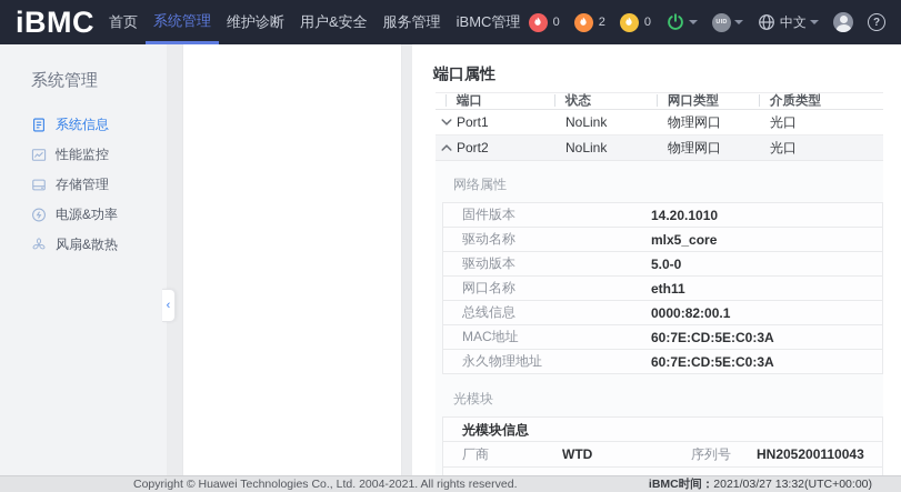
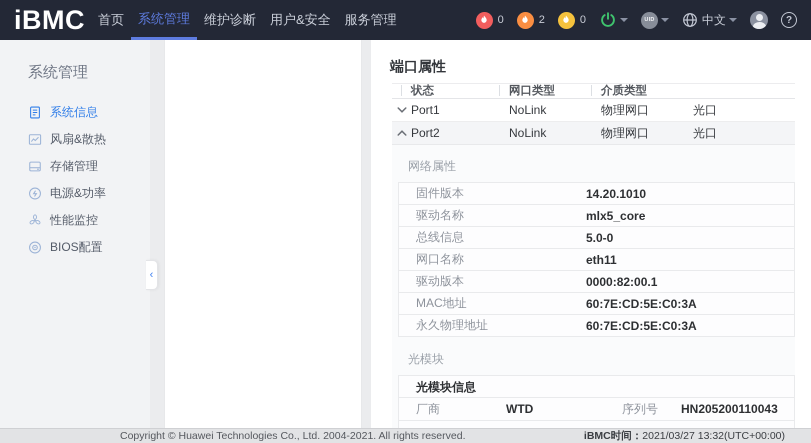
  iBMC
  首页
  系统管理
  维护诊断
  用户&安全
  服务管理
- iBMC管理
  0
  2
  0
  中文
  ?
  系统管理
  系统信息
- 性能监控
+ 风扇&散热
  存储管理
  电源&功率
- 风扇&散热
+ 性能监控
+ BIOS配置
  ‹
  端口属性
- 端口
  状态
  网口类型
  介质类型
  Port1
  NoLink
  物理网口
  光口
  Port2
  NoLink
  物理网口
  光口
  网络属性
  固件版本
  14.20.1010
  驱动名称
  mlx5_core
- 驱动版本
+ 总线信息
  5.0-0
  网口名称
  eth11
- 总线信息
+ 驱动版本
  0000:82:00.1
  MAC地址
  60:7E:CD:5E:C0:3A
  永久物理地址
  60:7E:CD:5E:C0:3A
  光模块
  光模块信息
  厂商
  WTD
  序列号
  HN205200110043
  Copyright © Huawei Technologies Co., Ltd. 2004-2021. All rights reserved.
  iBMC时间：2021/03/27 13:32(UTC+00:00)
